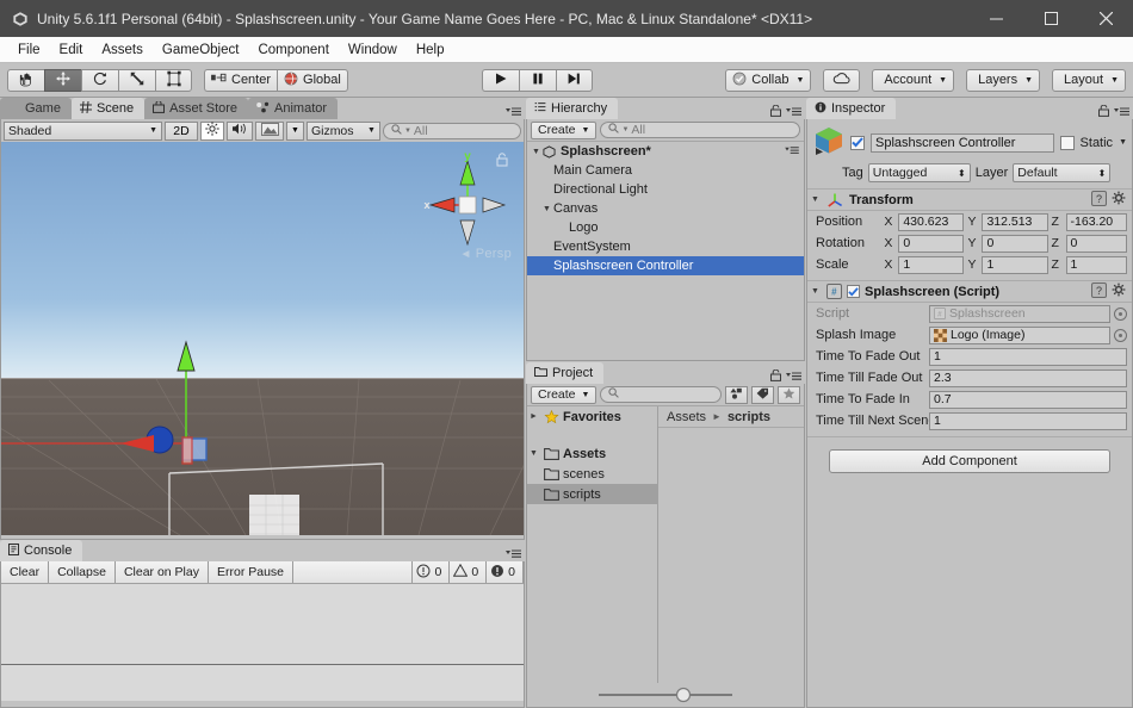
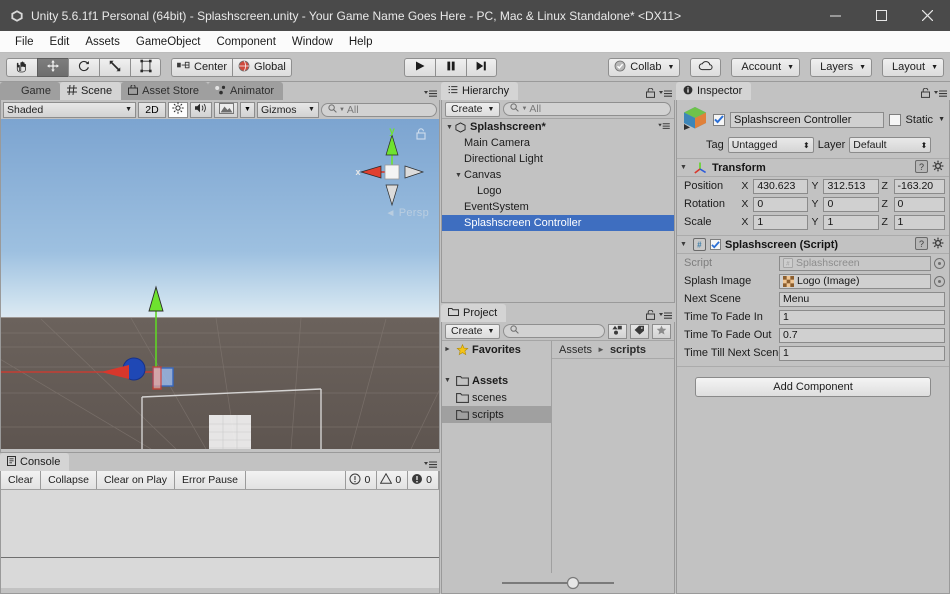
  Unity 5.6.1f1 Personal (64bit) - Splashscreen.unity - Your Game Name Goes Here - PC, Mac & Linux Standalone* <DX11>
  File
  Edit
  Assets
  GameObject
  Component
  Window
  Help
  Center
  Global
  Collab
  Account
  Layers
  Layout
  Game
  Scene
  Asset Store
  Animator
  Shaded
  2D
  Gizmos
  All
  y
  x
  ◄ Persp
  Console
  Clear
  Collapse
  Clear on Play
  Error Pause
  0
  0
  0
  Hierarchy
  Create
  All
  Splashscreen*
  Main Camera
  Directional Light
  Canvas
  Logo
  EventSystem
  Splashscreen Controller
  Project
  Create
  Favorites
  Assets
  scenes
  scripts
  Assets
  ►
  scripts
  Inspector
  Splashscreen Controller
  Static
  Tag
  Untagged
  ⬍
  Layer
  Default
  ⬍
  Transform
  ?
  Position
  X
  430.623
  Y
  312.513
  Z
  -163.20
  Rotation
  X
  0
  Y
  0
  Z
  0
  Scale
  X
  1
  Y
  1
  Z
  1
  #
  Splashscreen (Script)
  ?
  Script
  Splashscreen
  Splash Image
  Logo (Image)
+ Next Scene
+ Menu
- Time To Fade Out
+ Time To Fade In
  1
- Time Till Fade Out
- 2.3
- Time To Fade In
+ Time To Fade Out
  0.7
  Time Till Next Scen
  1
  Add Component
